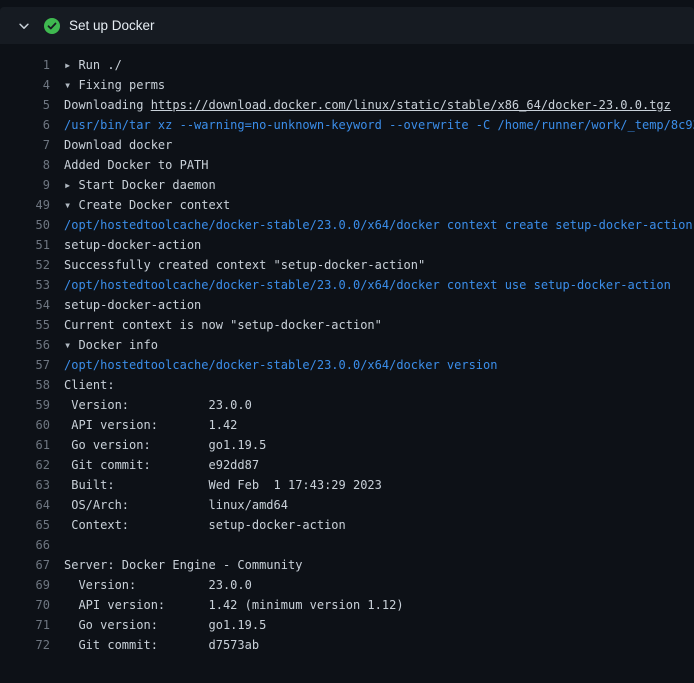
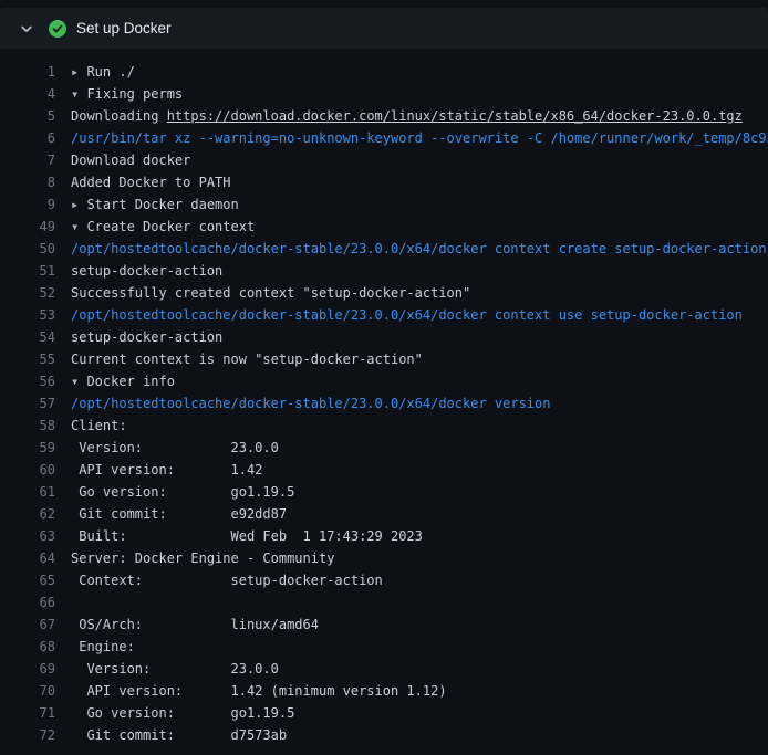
  Set up Docker
  1
  ▸ Run ./
  4
  ▾ Fixing perms
  5
  Downloading https://download.docker.com/linux/static/stable/x86_64/docker-23.0.0.tgz
  6
  /usr/bin/tar xz --warning=no-unknown-keyword --overwrite -C /home/runner/work/_temp/8c9
  7
  Download docker
  8
  Added Docker to PATH
  9
  ▸ Start Docker daemon
  49
  ▾ Create Docker context
  50
  /opt/hostedtoolcache/docker-stable/23.0.0/x64/docker context create setup-docker-action
  51
  setup-docker-action
  52
  Successfully created context "setup-docker-action"
  53
  /opt/hostedtoolcache/docker-stable/23.0.0/x64/docker context use setup-docker-action
  54
  setup-docker-action
  55
  Current context is now "setup-docker-action"
  56
  ▾ Docker info
  57
  /opt/hostedtoolcache/docker-stable/23.0.0/x64/docker version
  58
  Client:
  59
  Version: 23.0.0
  60
  API version: 1.42
  61
  Go version: go1.19.5
  62
  Git commit: e92dd87
  63
  Built: Wed Feb 1 17:43:29 2023
  64
- OS/Arch: linux/amd64
+ Server: Docker Engine - Community
  65
  Context: setup-docker-action
  66
  67
- Server: Docker Engine - Community
+ OS/Arch: linux/amd64
+ 68
+ Engine:
  69
  Version: 23.0.0
  70
  API version: 1.42 (minimum version 1.12)
  71
  Go version: go1.19.5
  72
  Git commit: d7573ab
